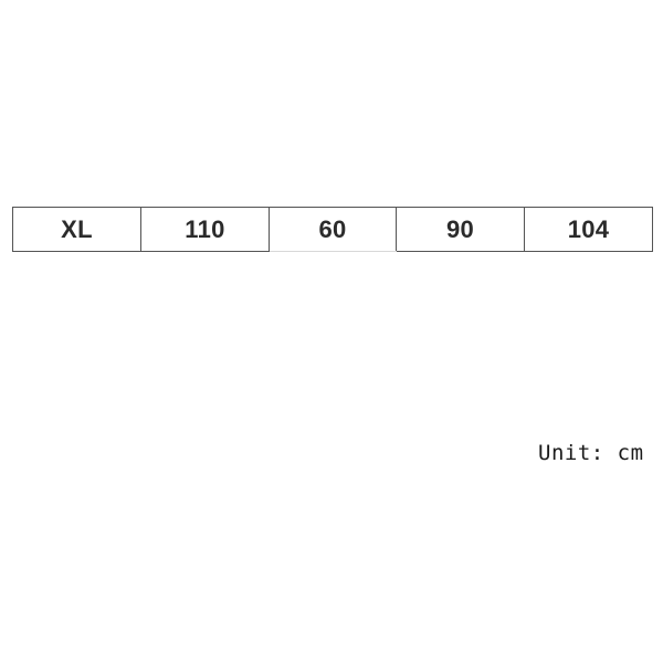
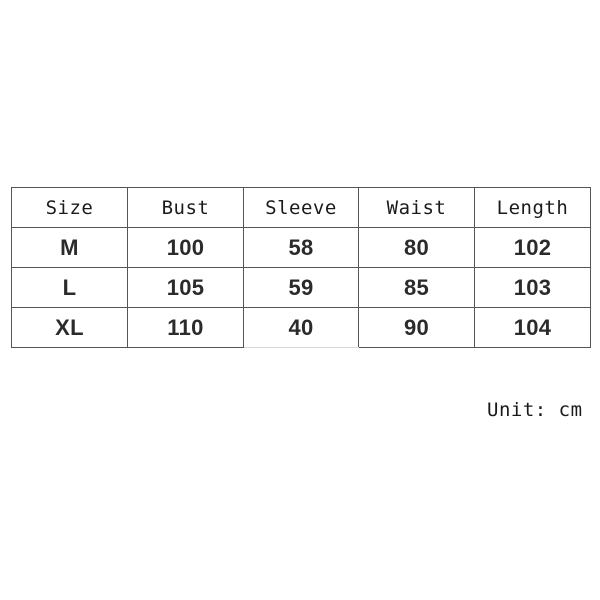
+ Size	Bust	Sleeve	Waist	Length
+ M	100	58	80	102
+ L	105	59	85	103
- XL	110	60	90	104
+ XL	110	40	90	104
  Unit: cm
